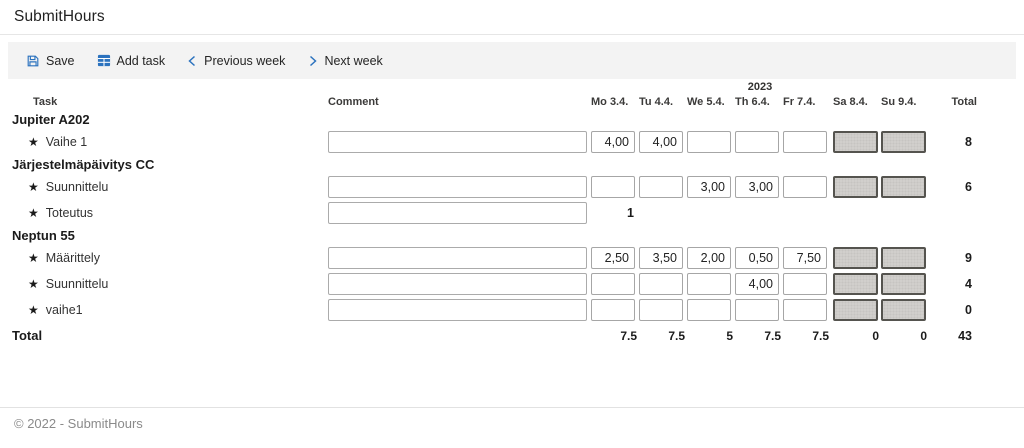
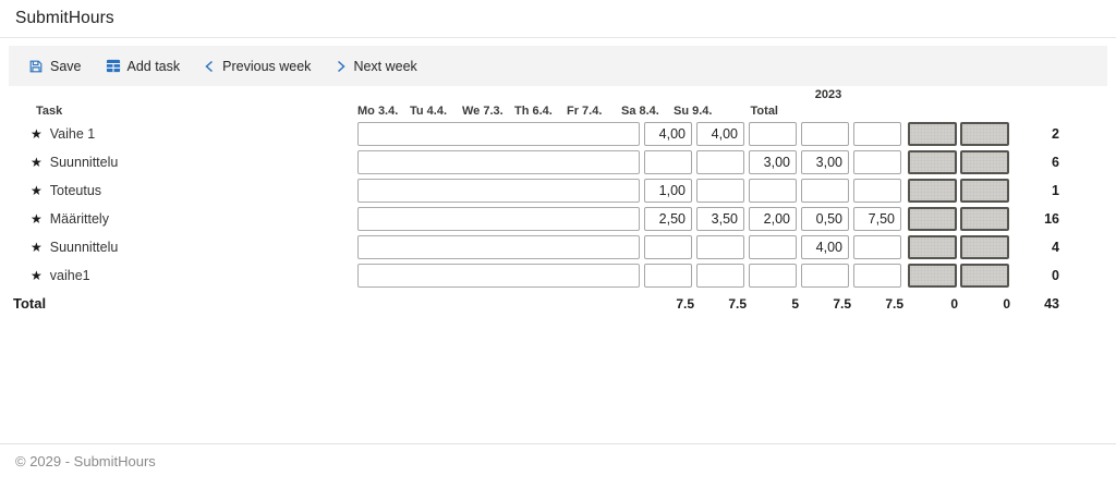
  SubmitHours
  Save
  Add task
  Previous week
  Next week
  2023
  Task
- Comment
  Mo 3.4.
  Tu 4.4.
- We 5.4.
+ We 7.3.
  Th 6.4.
  Fr 7.4.
  Sa 8.4.
  Su 9.4.
  Total
- Jupiter A202
  ★
  Vaihe 1
  4,00
  4,00
- 8
+ 2
- Järjestelmäpäivitys CC
  ★
  Suunnittelu
  3,00
  3,00
  6
  ★
  Toteutus
+ 1,00
  1
- Neptun 55
  ★
  Määrittely
  2,50
  3,50
  2,00
  0,50
  7,50
- 9
+ 16
  ★
  Suunnittelu
  4,00
  4
  ★
  vaihe1
  0
  Total
  7.5
  7.5
  5
  7.5
  7.5
  0
  0
  43
- © 2022 - SubmitHours
+ © 2029 - SubmitHours
